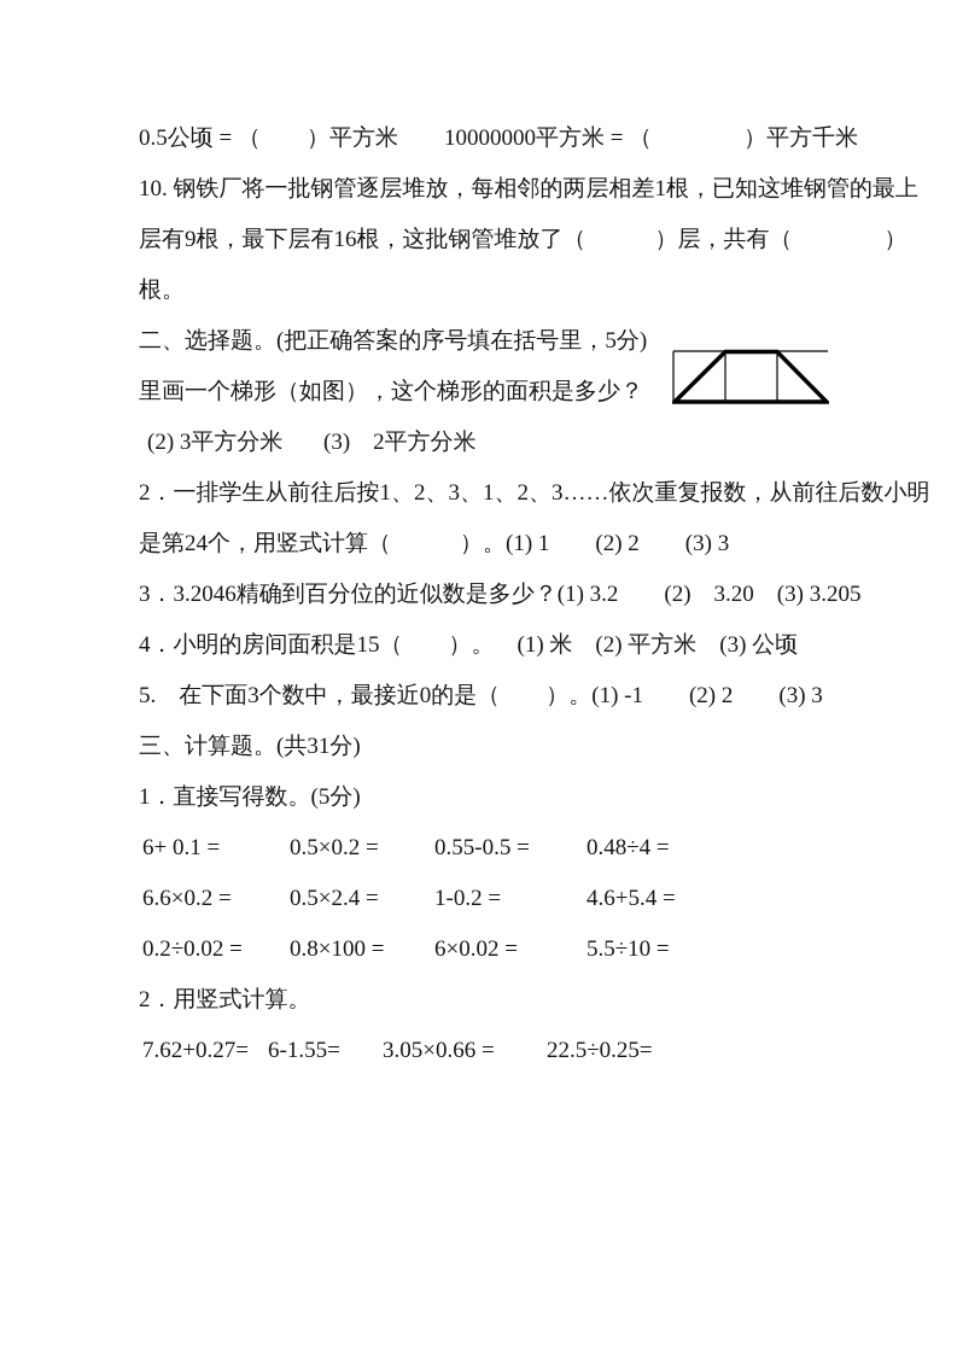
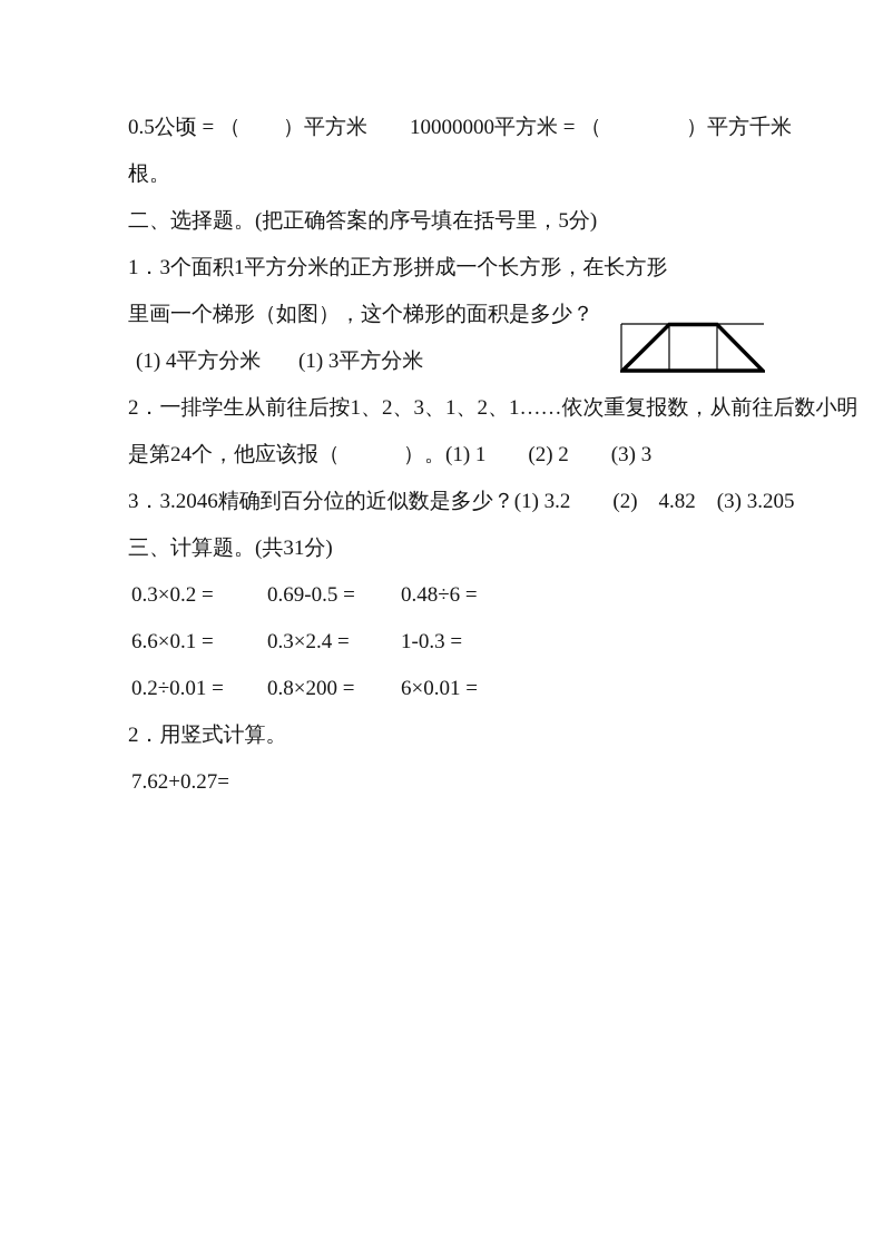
  0.5公顷 = （ ）平方米 10000000平方米 = （ ）平方千米
- 10. 钢铁厂将一批钢管逐层堆放，每相邻的两层相差1根，已知这堆钢管的最上
- 层有9根，最下层有16根，这批钢管堆放了（ ）层，共有（ ）
  根。
  二、选择题。(把正确答案的序号填在括号里，5分)
+ 1．3个面积1平方分米的正方形拼成一个长方形，在长方形
  里画一个梯形（如图），这个梯形的面积是多少？
+ (1) 4平方分米
- (2) 3平方分米
+ (1) 3平方分米
- (3) 2平方分米
- 2．一排学生从前往后按1、2、3、1、2、3……依次重复报数，从前往后数小明
+ 2．一排学生从前往后按1、2、3、1、2、1……依次重复报数，从前往后数小明
- 是第24个，用竖式计算（ ）。(1) 1 (2) 2 (3) 3
+ 是第24个，他应该报（ ）。(1) 1 (2) 2 (3) 3
- 3．3.2046精确到百分位的近似数是多少？(1) 3.2 (2) 3.20 (3) 3.205
+ 3．3.2046精确到百分位的近似数是多少？(1) 3.2 (2) 4.82 (3) 3.205
- 4．小明的房间面积是15（ ）。 (1) 米 (2) 平方米 (3) 公顷
- 5. 在下面3个数中，最接近0的是（ ）。(1) -1 (2) 2 (3) 3
  三、计算题。(共31分)
- 1．直接写得数。(5分)
- 6+ 0.1 =
- 0.5×0.2 =
+ 0.3×0.2 =
- 0.55-0.5 =
+ 0.69-0.5 =
- 0.48÷4 =
+ 0.48÷6 =
- 6.6×0.2 =
+ 6.6×0.1 =
- 0.5×2.4 =
+ 0.3×2.4 =
- 1-0.2 =
+ 1-0.3 =
- 4.6+5.4 =
- 0.2÷0.02 =
+ 0.2÷0.01 =
- 0.8×100 =
+ 0.8×200 =
- 6×0.02 =
+ 6×0.01 =
- 5.5÷10 =
  2．用竖式计算。
  7.62+0.27=
- 6-1.55=
- 3.05×0.66 =
- 22.5÷0.25=
